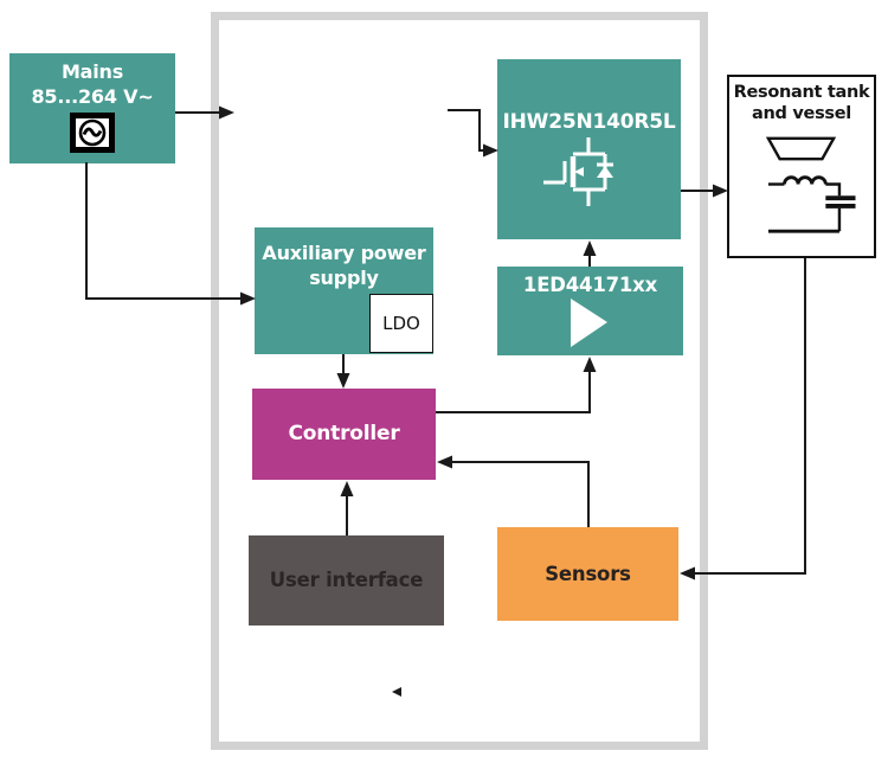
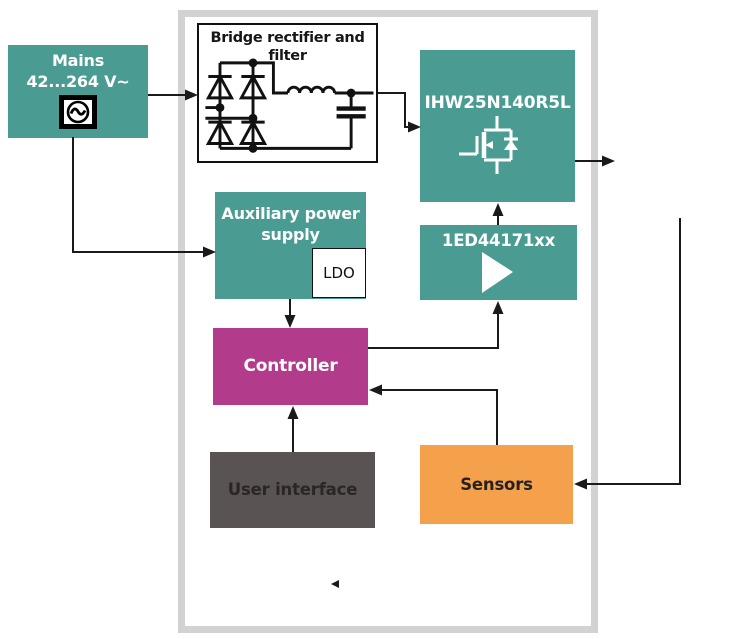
  Mains
- 85...264 V~
+ 42...264 V~
+ Bridge rectifier and filter
  IHW25N140R5L
- Resonant tank
- and vessel
  Auxiliary power
  supply
  LDO
  1ED44171xx
  Controller
  User interface
  Sensors
